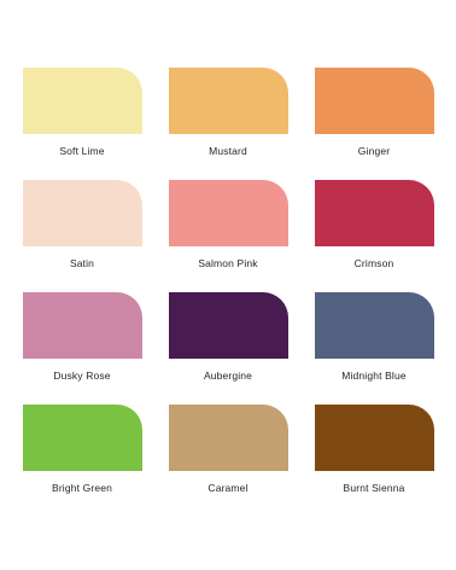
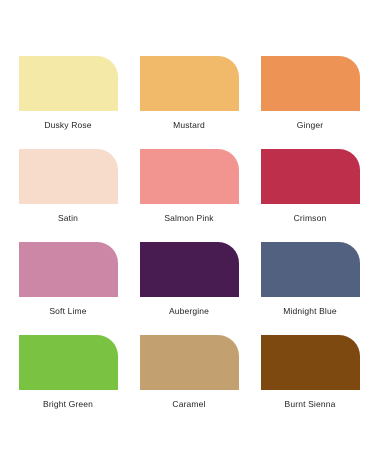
- Soft Lime
+ Dusky Rose
  Mustard
  Ginger
  Satin
  Salmon Pink
  Crimson
- Dusky Rose
+ Soft Lime
  Aubergine
  Midnight Blue
  Bright Green
  Caramel
  Burnt Sienna
